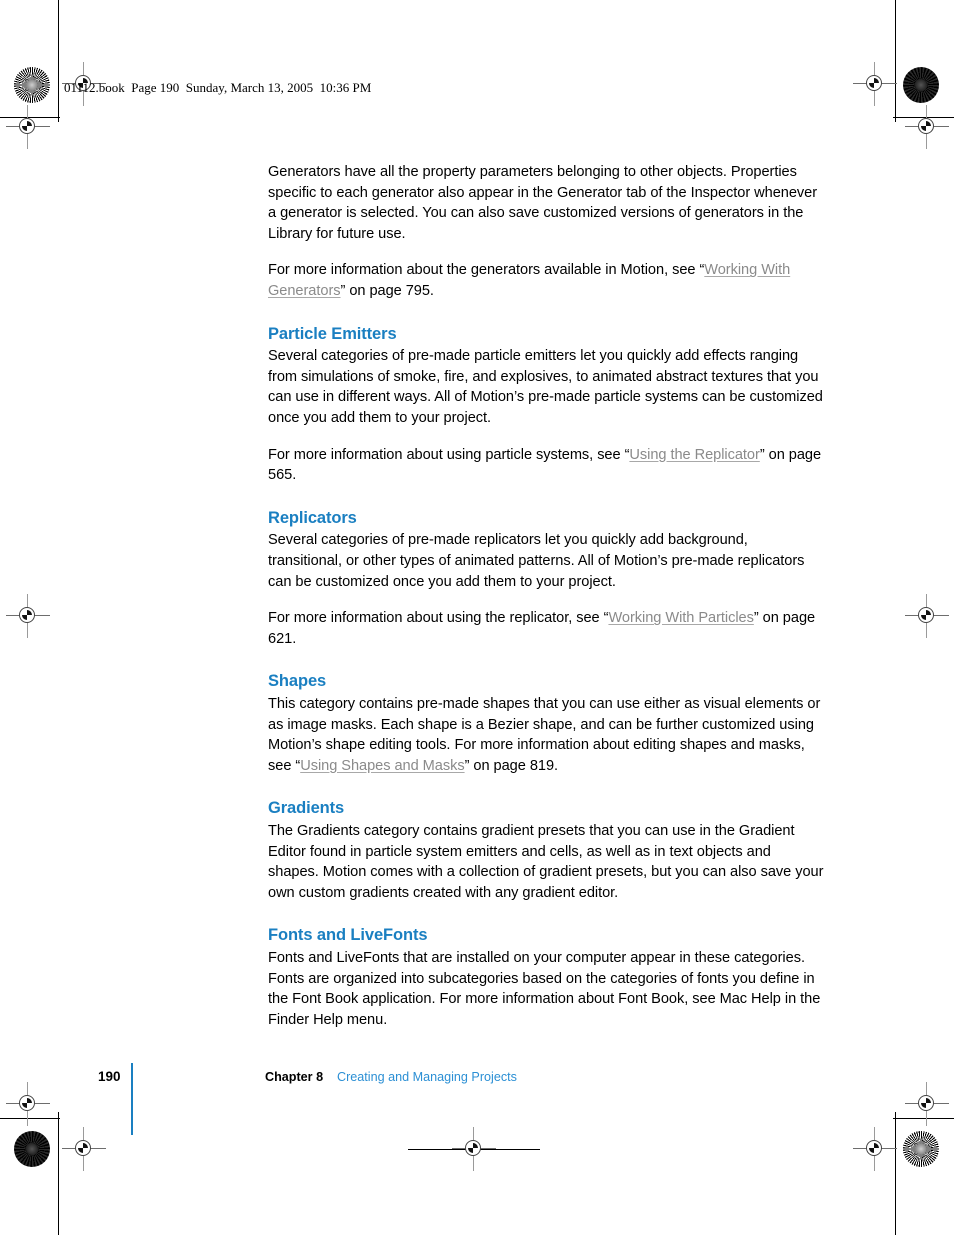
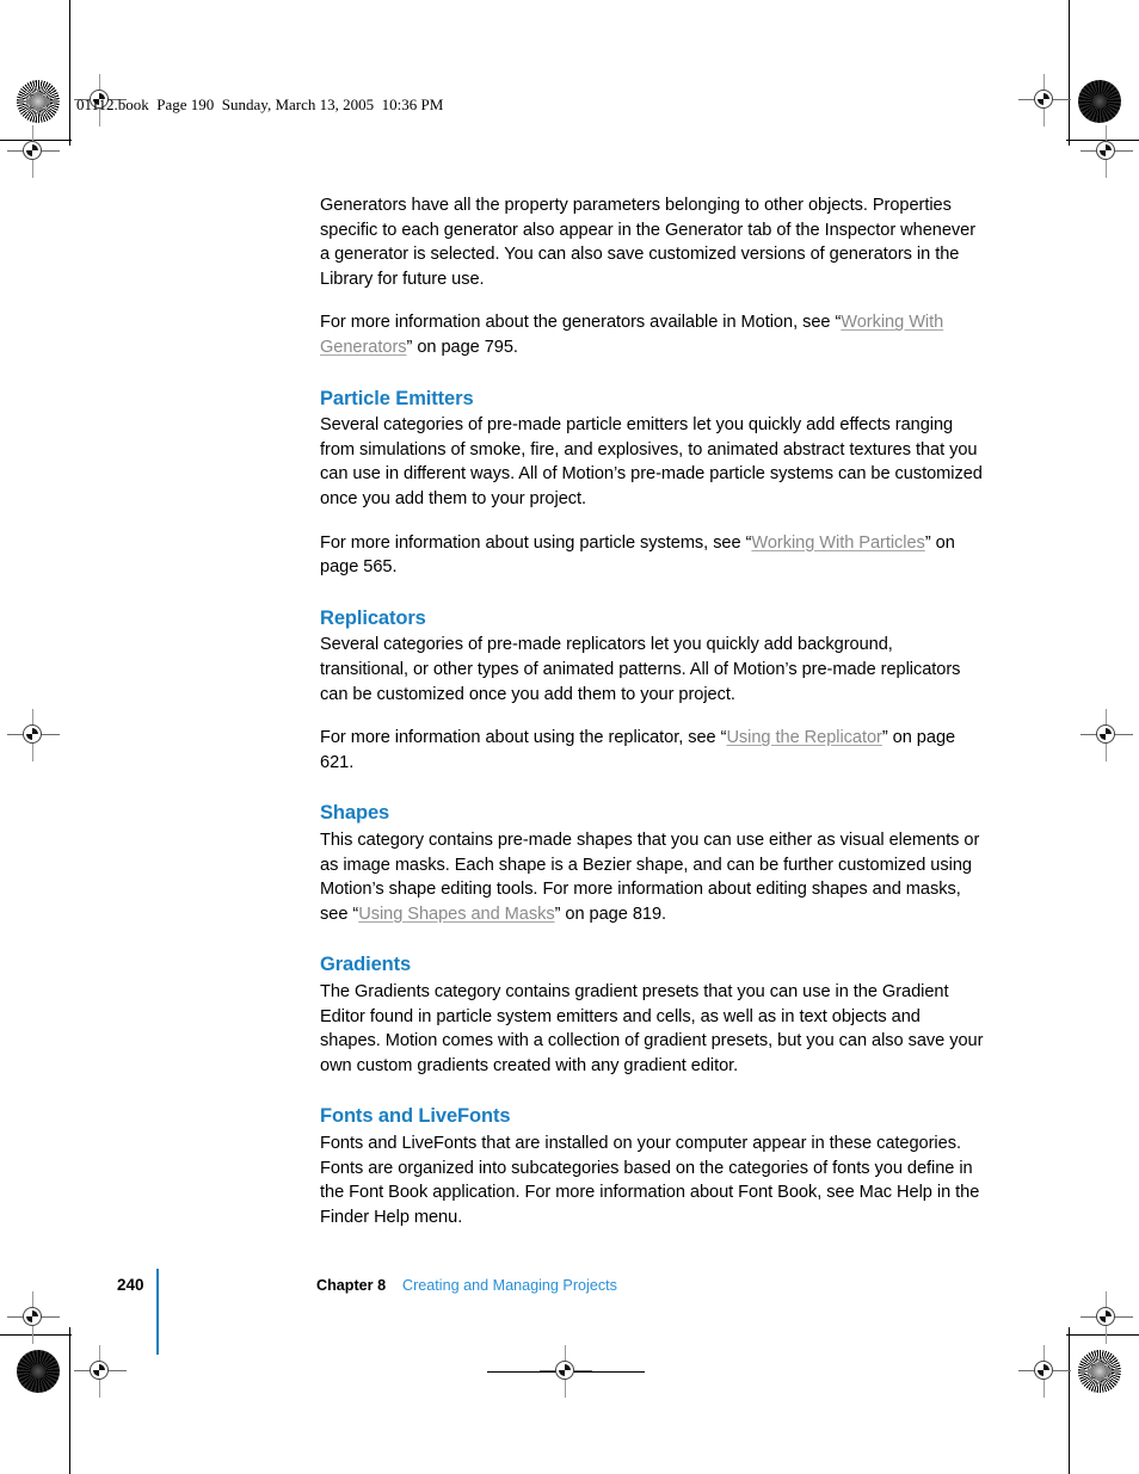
  01112.book Page 190 Sunday, March 13, 2005 10:36 PM
  Generators have all the property parameters belonging to other objects. Properties specific to each generator also appear in the Generator tab of the Inspector whenever a generator is selected. You can also save customized versions of generators in the Library for future use.
  For more information about the generators available in Motion, see “Working With Generators” on page 795.
  Particle Emitters
  Several categories of pre-made particle emitters let you quickly add effects ranging from simulations of smoke, fire, and explosives, to animated abstract textures that you can use in different ways. All of Motion’s pre-made particle systems can be customized once you add them to your project.
- For more information about using particle systems, see “Using the Replicator” on page 565.
+ For more information about using particle systems, see “Working With Particles” on page 565.
  Replicators
  Several categories of pre-made replicators let you quickly add background, transitional, or other types of animated patterns. All of Motion’s pre-made replicators can be customized once you add them to your project.
- For more information about using the replicator, see “Working With Particles” on page 621.
+ For more information about using the replicator, see “Using the Replicator” on page 621.
  Shapes
  This category contains pre-made shapes that you can use either as visual elements or as image masks. Each shape is a Bezier shape, and can be further customized using Motion’s shape editing tools. For more information about editing shapes and masks, see “Using Shapes and Masks” on page 819.
  Gradients
  The Gradients category contains gradient presets that you can use in the Gradient Editor found in particle system emitters and cells, as well as in text objects and shapes. Motion comes with a collection of gradient presets, but you can also save your own custom gradients created with any gradient editor.
  Fonts and LiveFonts
  Fonts and LiveFonts that are installed on your computer appear in these categories. Fonts are organized into subcategories based on the categories of fonts you define in the Font Book application. For more information about Font Book, see Mac Help in the Finder Help menu.
- 190
+ 240
  Chapter 8
  Creating and Managing Projects
